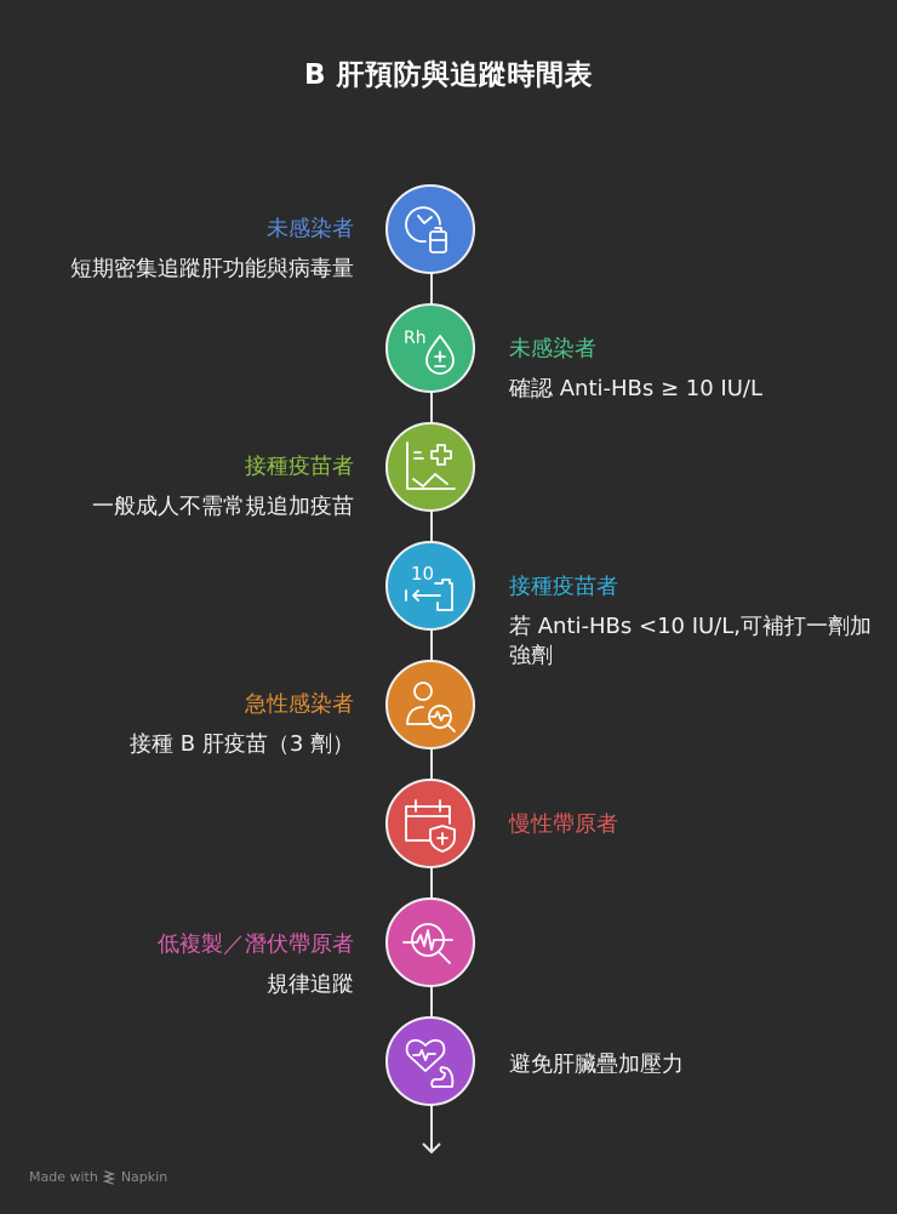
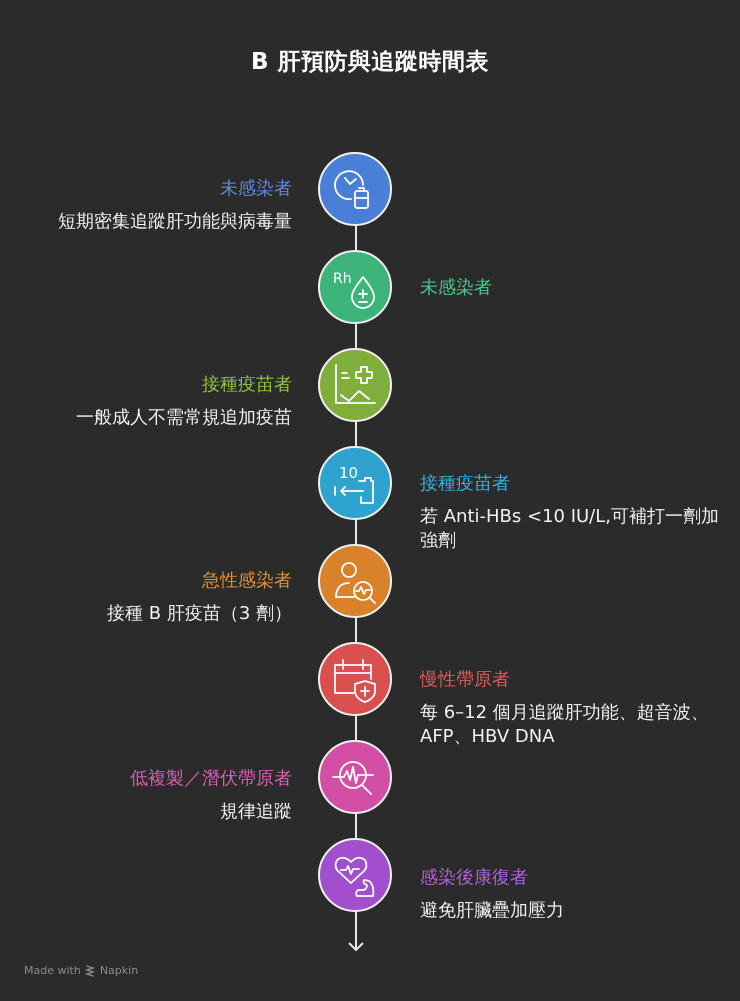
  B 肝預防與追蹤時間表
  未感染者
  短期密集追蹤肝功能與病毒量
  Rh
  未感染者
- 確認 Anti-HBs ≥ 10 IU/L
  接種疫苗者
  一般成人不需常規追加疫苗
  10
  接種疫苗者
  若 Anti-HBs <10 IU/L,可補打一劑加強劑
  急性感染者
  接種 B 肝疫苗（3 劑）
  慢性帶原者
+ 每 6–12 個月追蹤肝功能、超音波、AFP、HBV DNA
  低複製／潛伏帶原者
  規律追蹤
+ 感染後康復者
  避免肝臟疊加壓力
  Made with
  Napkin
